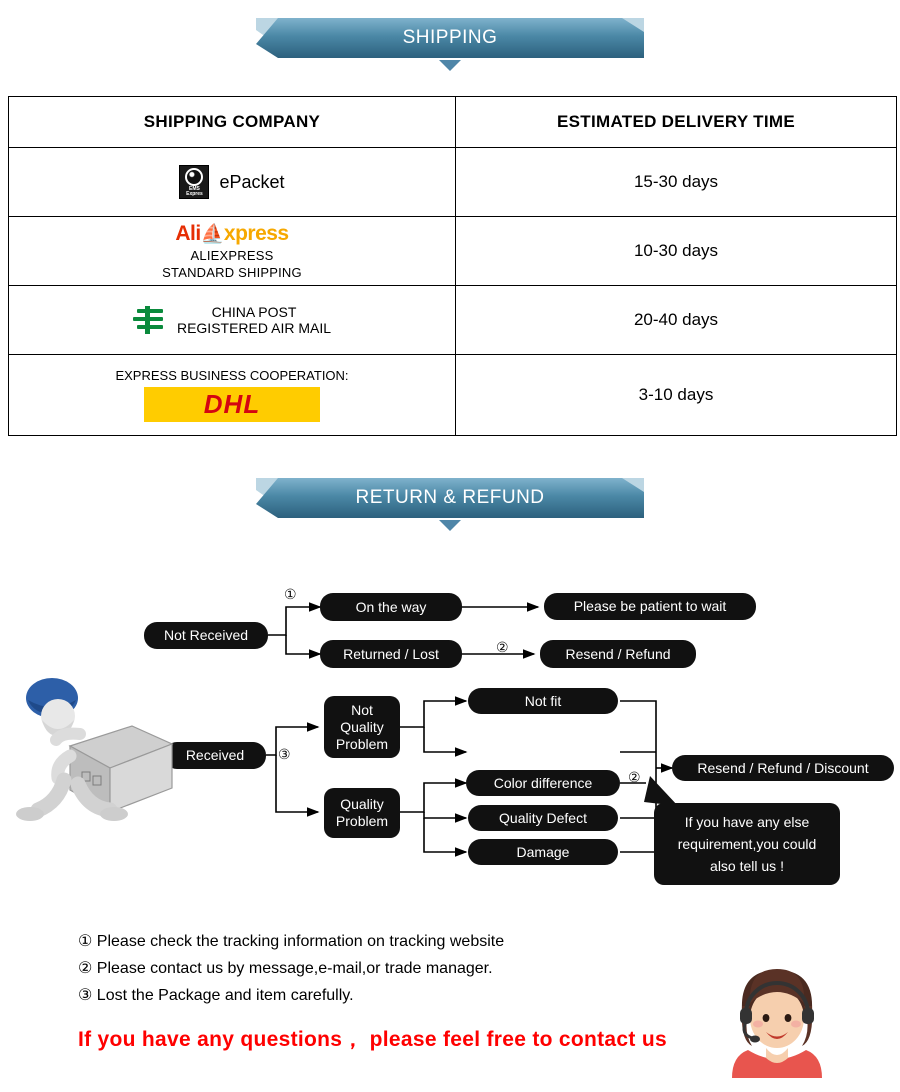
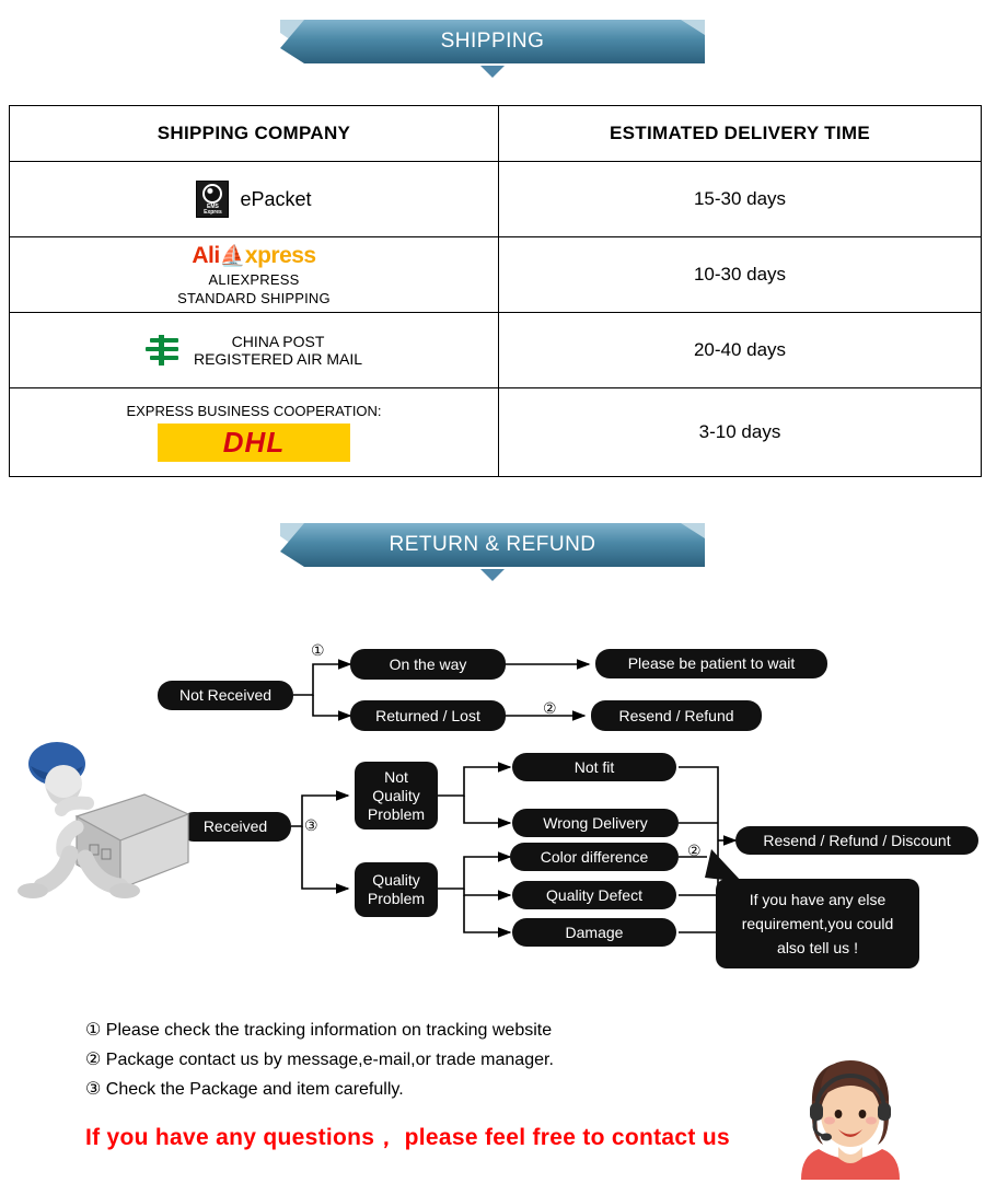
  SHIPPING
  SHIPPING COMPANY	ESTIMATED DELIVERY TIME
  Ali⛵xpress ALIEXPRESS STANDARD SHIPPING	10-30 days
  CHINA POST REGISTERED AIR MAIL	20-40 days
  EXPRESS BUSINESS COOPERATION: DHL	3-10 days
  RETURN & REFUND
  Not Received
  On the way
  Returned / Lost
  Please be patient to wait
  Resend / Refund
  Received
  Not
  Quality
  Problem
  Quality
  Problem
  Not fit
+ Wrong Delivery
  Color difference
  Quality Defect
  Damage
  Resend / Refund / Discount
  ①
  ②
  ③
  ②
  If you have any else
  requirement,you could
  also tell us !
  ① Please check the tracking information on tracking website
- ② Please contact us by message,e-mail,or trade manager.
+ ② Package contact us by message,e-mail,or trade manager.
- ③ Lost the Package and item carefully.
+ ③ Check the Package and item carefully.
  If you have any questions， please feel free to contact us
